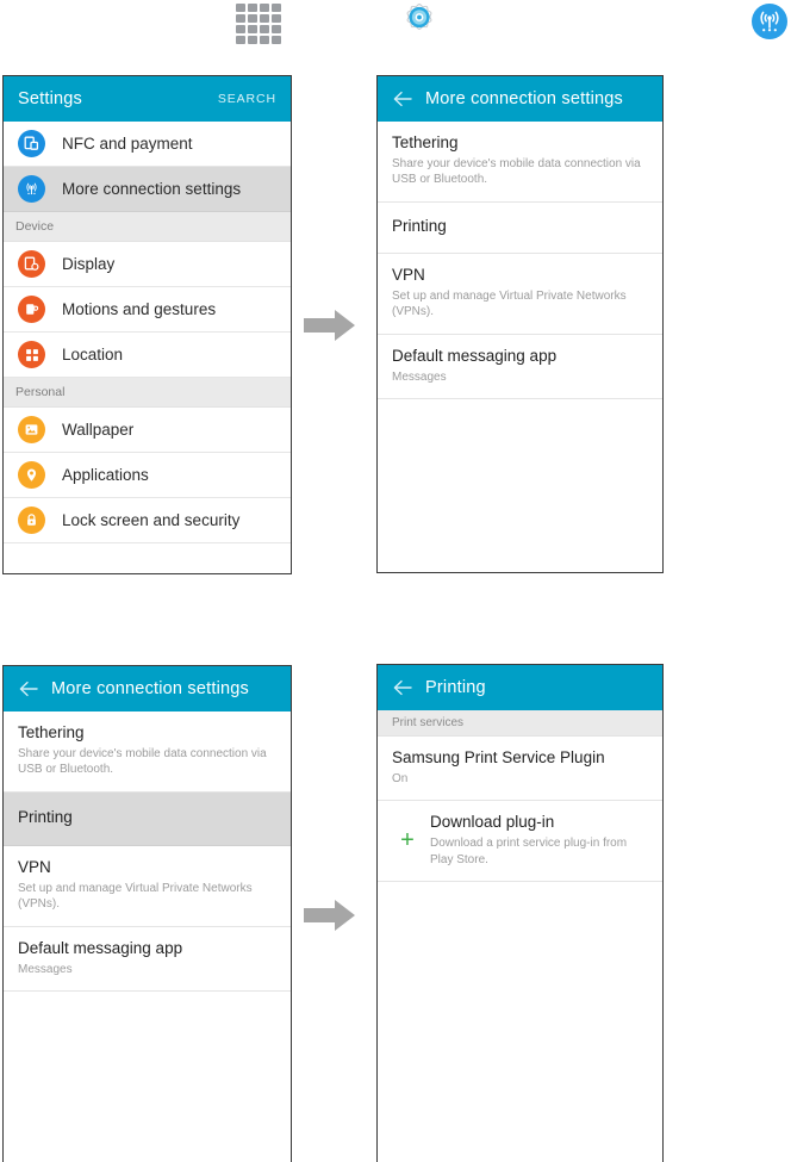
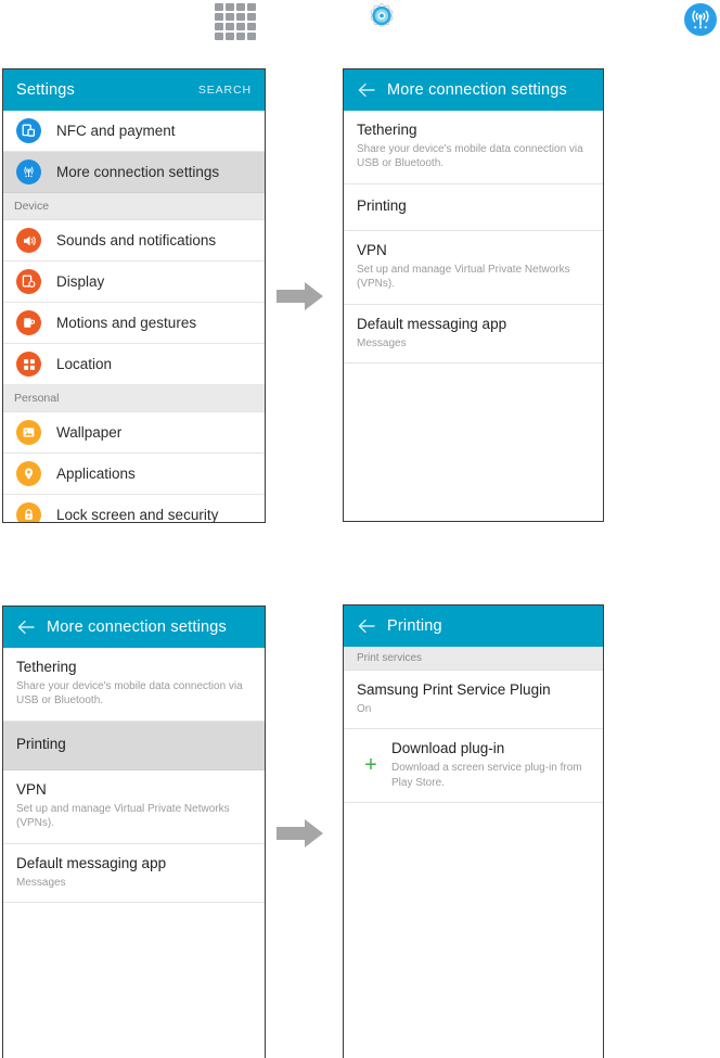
  Settings
  SEARCH
  NFC and payment
  More connection settings
  Device
+ Sounds and notifications
  Display
  Motions and gestures
  Location
  Personal
  Wallpaper
  Applications
  Lock screen and security
  More connection settings
  Tethering
  Share your device's mobile data connection via USB or Bluetooth.
  Printing
  VPN
  Set up and manage Virtual Private Networks (VPNs).
  Default messaging app
  Messages
  More connection settings
  Tethering
  Share your device's mobile data connection via USB or Bluetooth.
  Printing
  VPN
  Set up and manage Virtual Private Networks (VPNs).
  Default messaging app
  Messages
  Printing
  Print services
  Samsung Print Service Plugin
  On
  +
  Download plug-in
- Download a print service plug-in from Play Store.
+ Download a screen service plug-in from Play Store.
